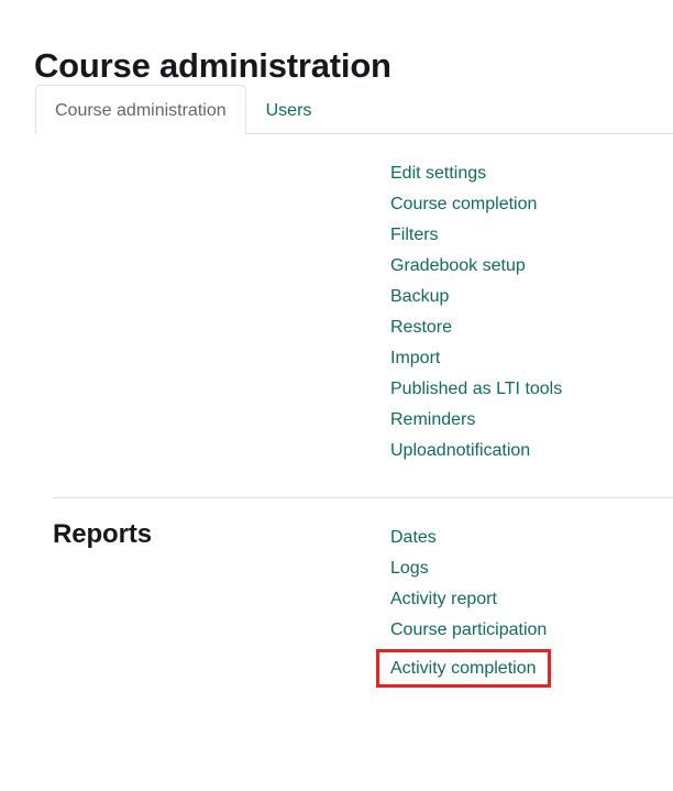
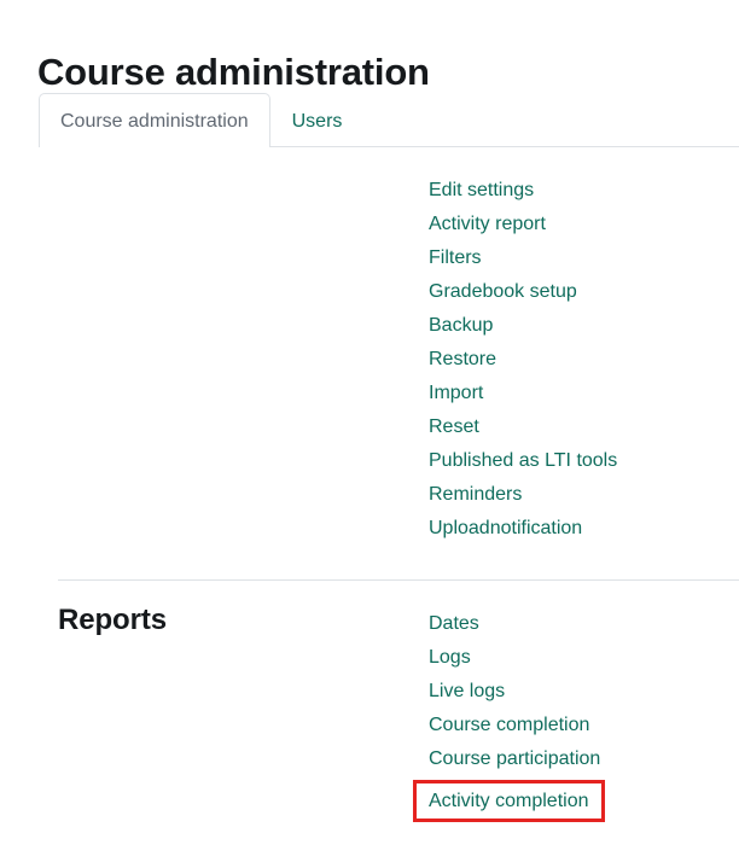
  Course administration
  Course administration
  Users
  Edit settings
- Course completion
+ Activity report
  Filters
  Gradebook setup
  Backup
  Restore
  Import
+ Reset
  Published as LTI tools
  Reminders
  Uploadnotification
  Reports
  Dates
  Logs
+ Live logs
- Activity report
+ Course completion
  Course participation
  Activity completion
